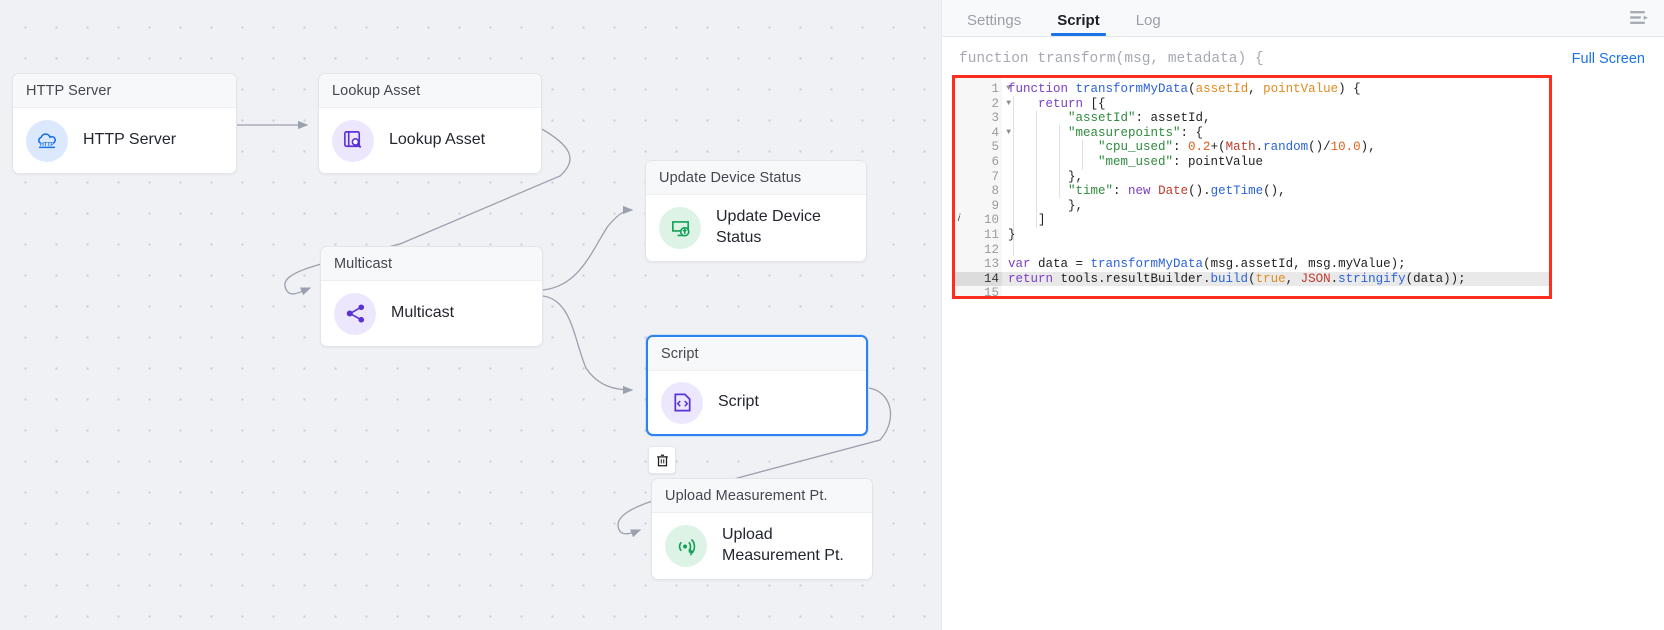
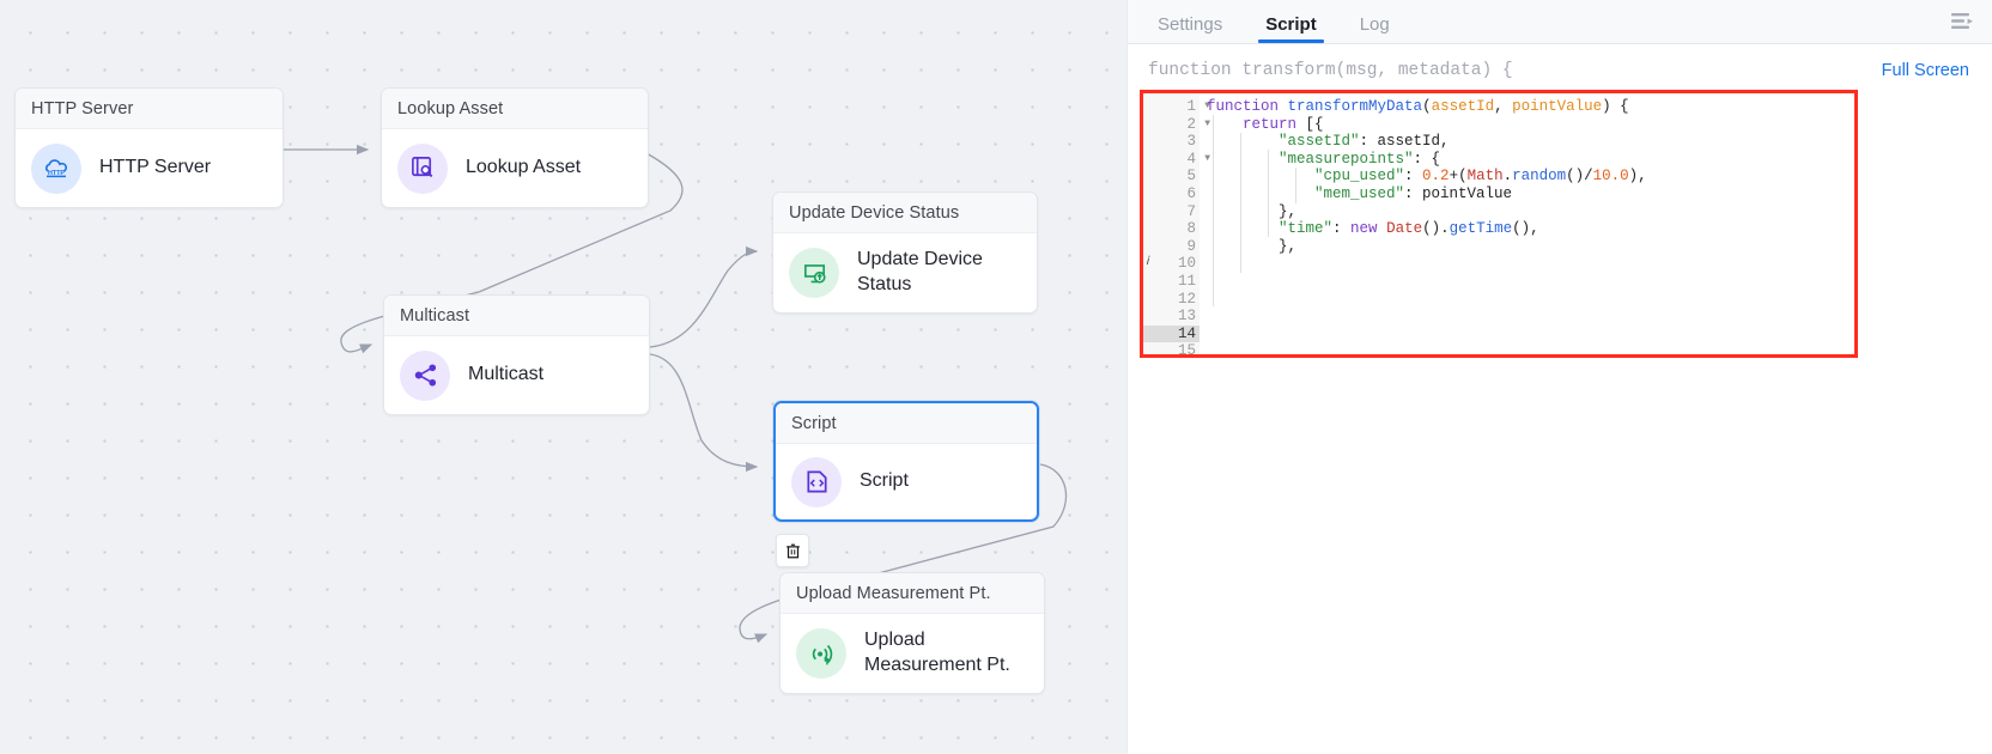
  HTTP Server
  HTTP Server
  Lookup Asset
  Lookup Asset
  Multicast
  Multicast
  Update Device Status
  Update Device Status
  Script
  Script
  Upload Measurement Pt.
  Upload Measurement Pt.
  Settings
  Script
  Log
  function transform(msg, metadata) {
  Full Screen
  1
  ▼
  2
  ▼
  3
  4
  ▼
  5
  6
  7
  8
  9
  ℹ
  10
  11
  12
  13
  14
  15
  function transformMyData(assetId, pointValue) {
  return [{
  "assetId": assetId,
  "measurepoints": {
  "cpu_used": 0.2+(Math.random()/10.0),
  "mem_used": pointValue
  },
  "time": new Date().getTime(),
  },
- ]
- }
- var data = transformMyData(msg.assetId, msg.myValue);
- return tools.resultBuilder.build(true, JSON.stringify(data));
